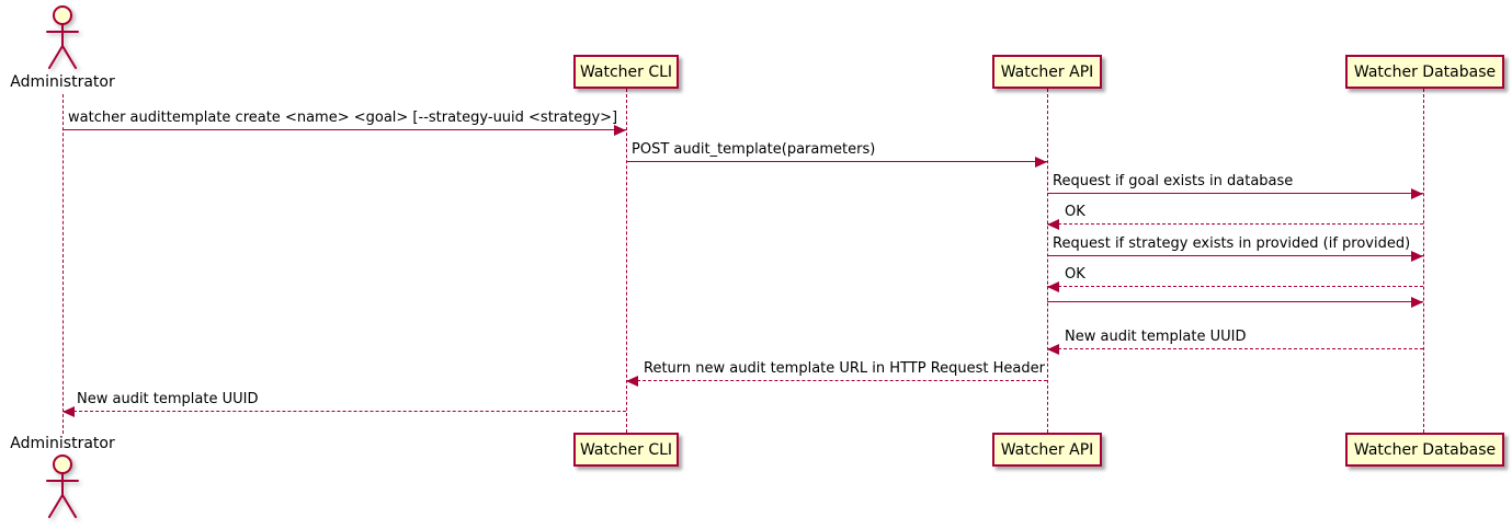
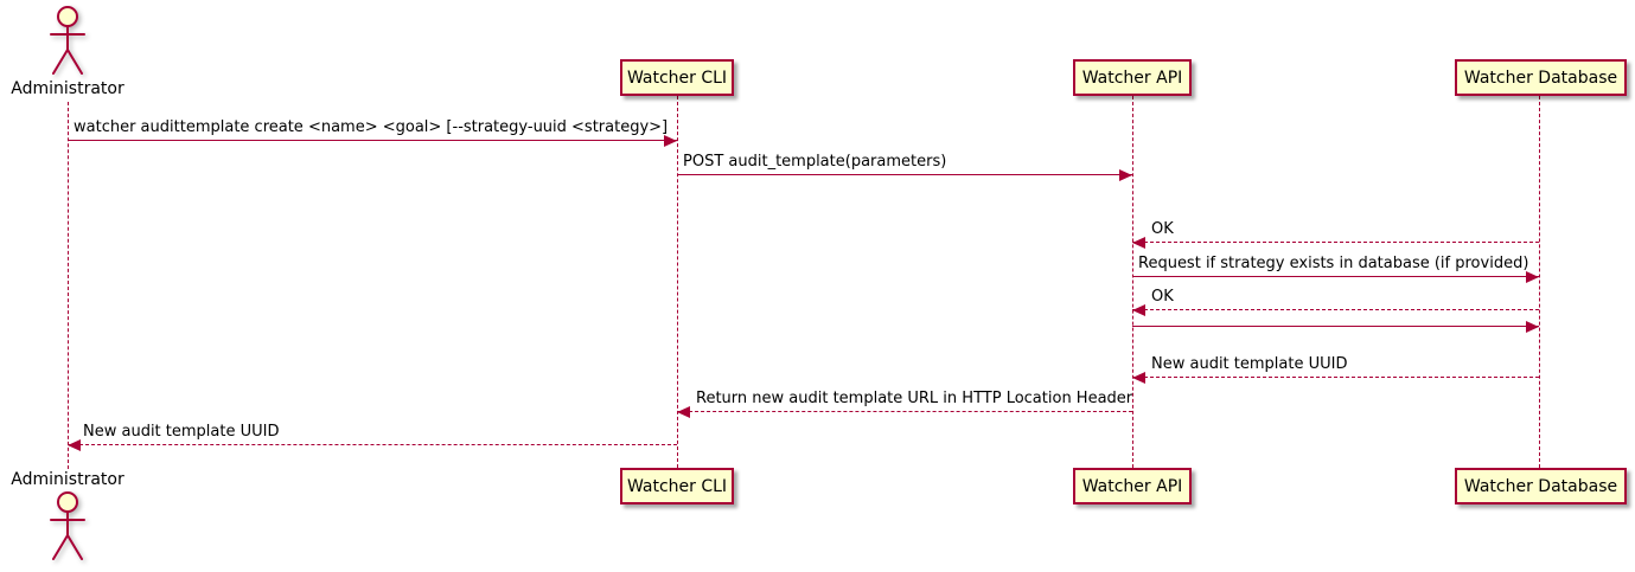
  Administrator
  Watcher CLI
  Watcher API
  Watcher Database
  watcher audittemplate create <name> <goal> [--strategy-uuid <strategy>]
  POST audit_template(parameters)
- Request if goal exists in database
  OK
- Request if strategy exists in provided (if provided)
+ Request if strategy exists in database (if provided)
  OK
  New audit template UUID
- Return new audit template URL in HTTP Request Header
+ Return new audit template URL in HTTP Location Header
  New audit template UUID
  Watcher CLI
  Watcher API
  Watcher Database
  Administrator
